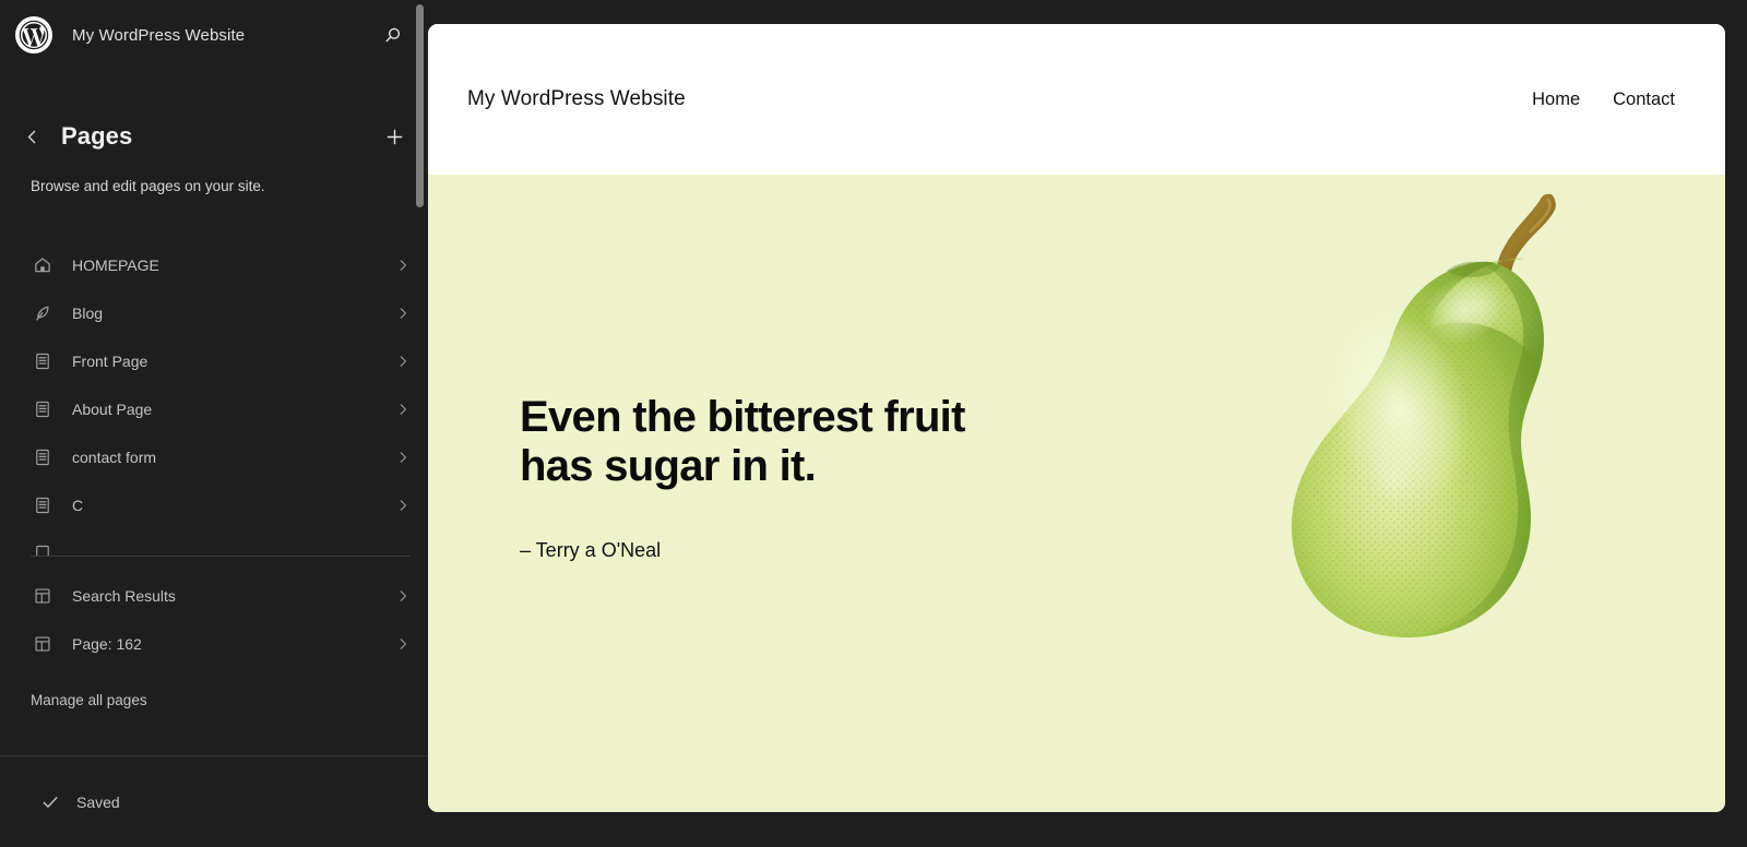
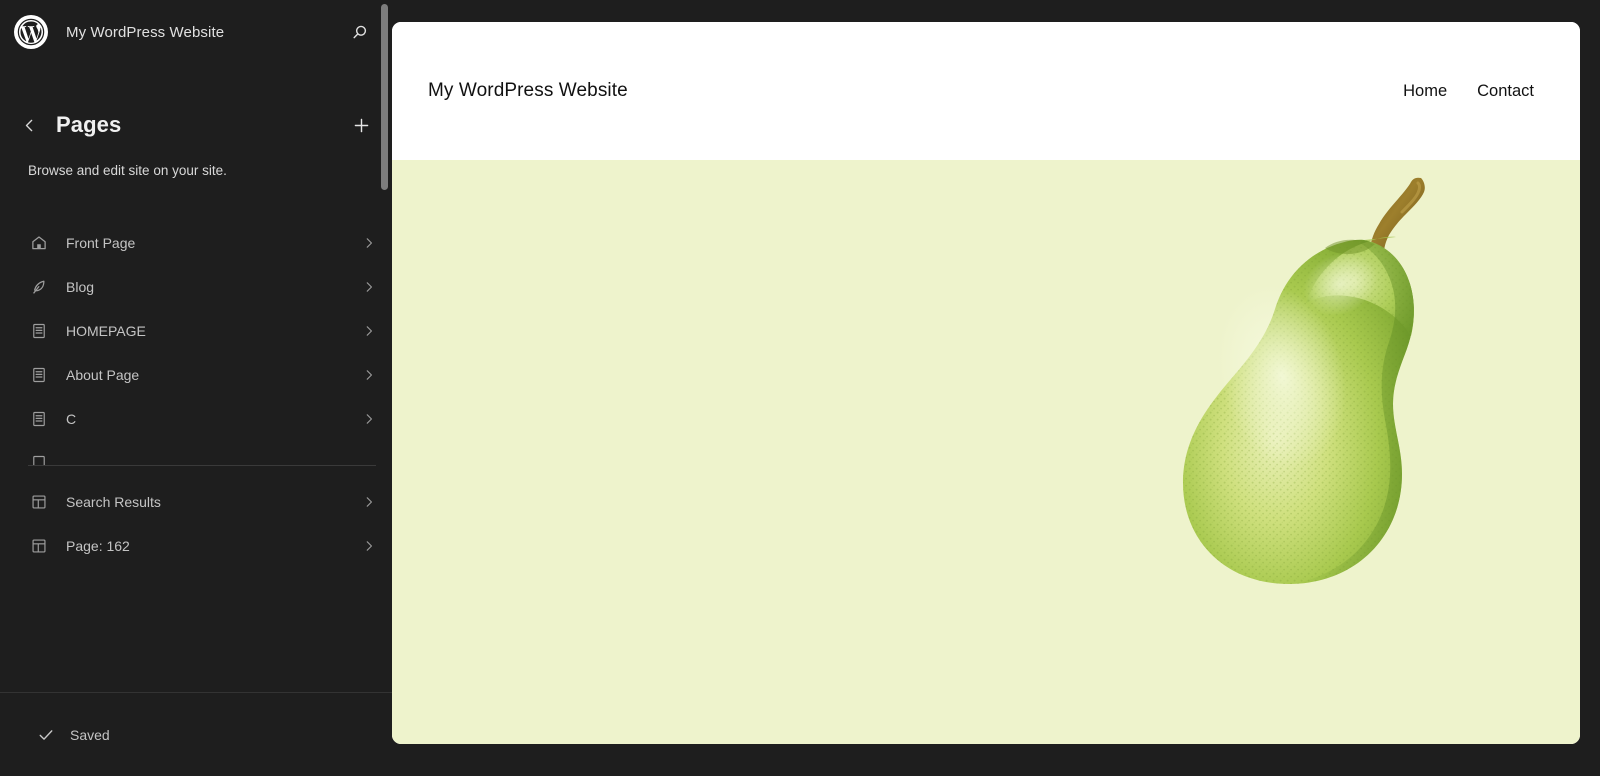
  My WordPress Website
  Pages
- Browse and edit pages on your site.
+ Browse and edit site on your site.
- HOMEPAGE
+ Front Page
  Blog
- Front Page
+ HOMEPAGE
  About Page
- contact form
  C
  Search Results
  Page: 162
- Manage all pages
  Saved
  My WordPress Website
  Home
  Contact
- Even the bitterest fruit
- has sugar in it.
- – Terry a O'Neal
